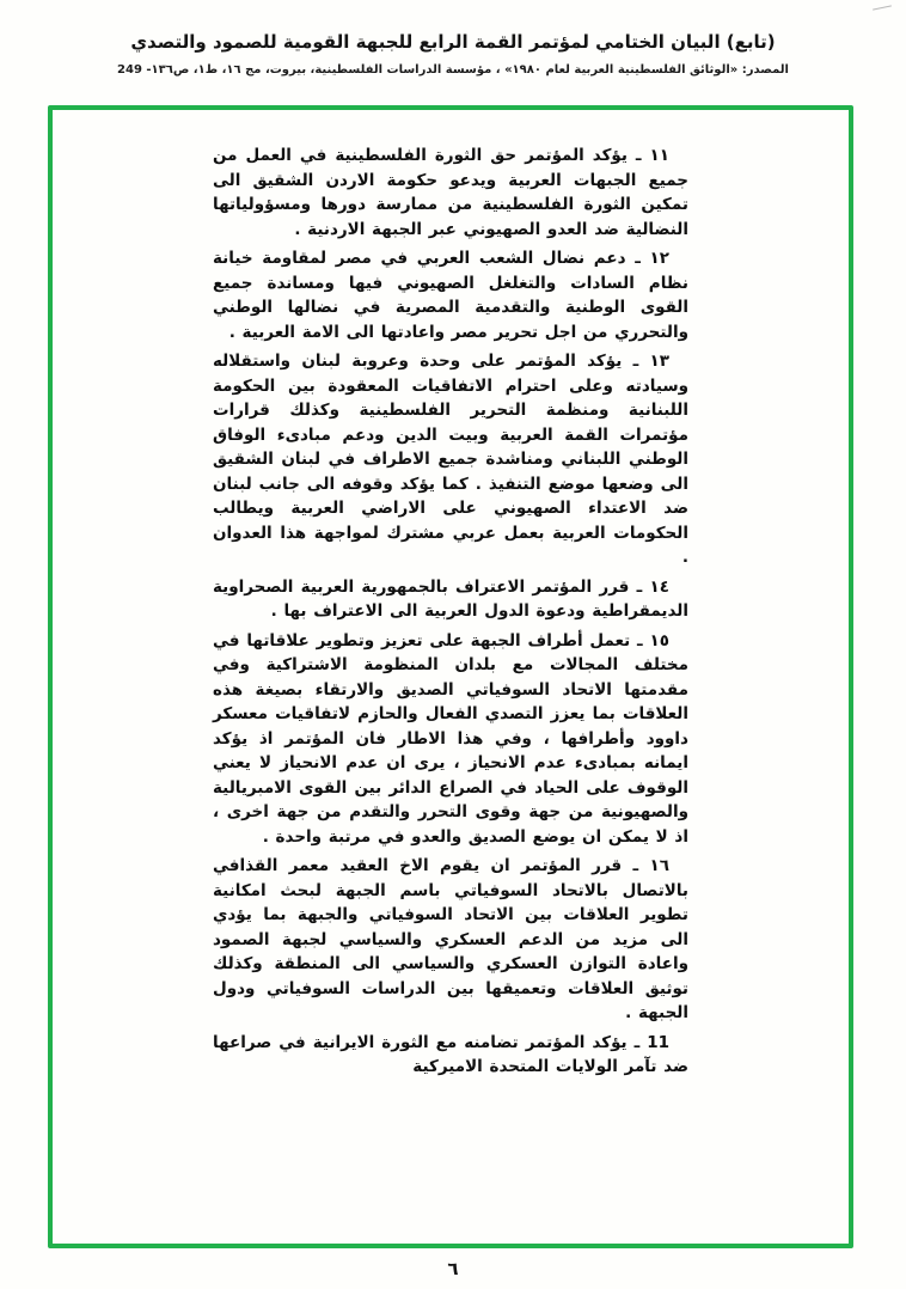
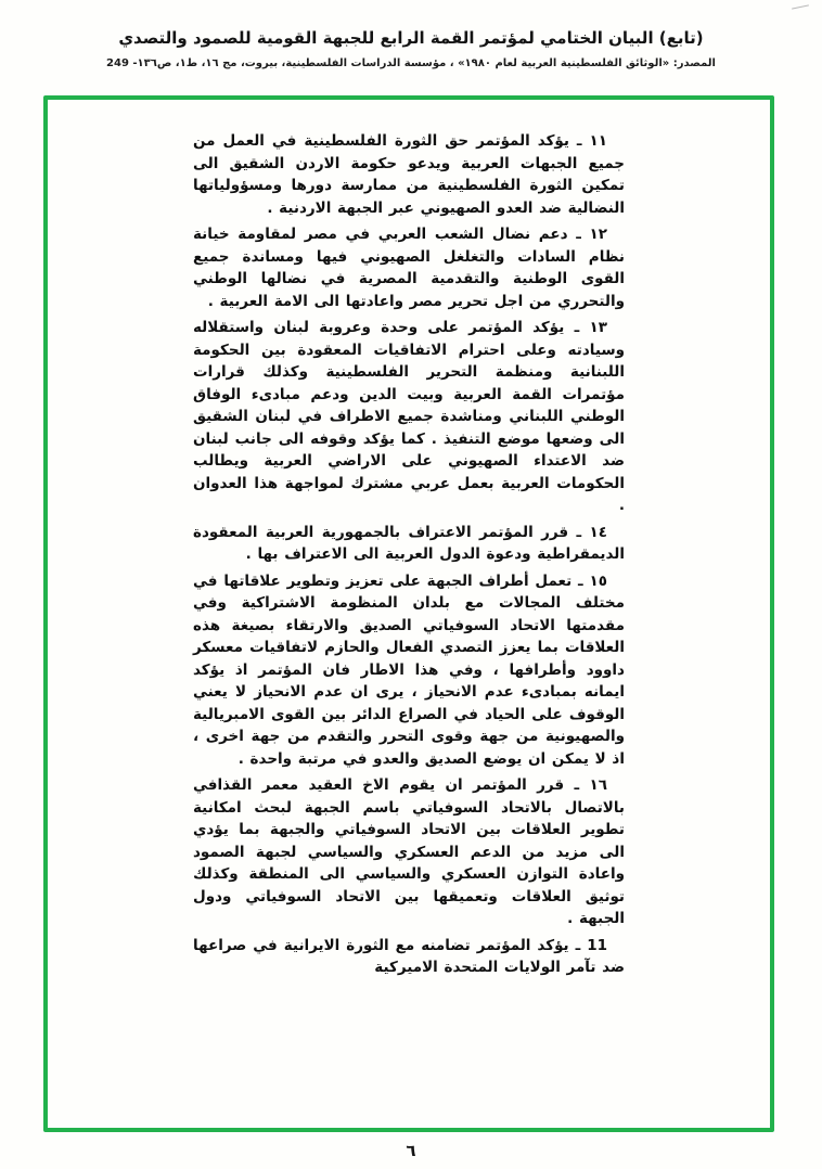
  (تابع) البيان الختامي لمؤتمر القمة الرابع للجبهة القومية للصمود والتصدي
  المصدر: «الوثائق الفلسطينية العربية لعام ١٩٨٠» ، مؤسسة الدراسات الفلسطينية، بيروت، مج ١٦، ط١، ص١٣٦- 249
  ١١ ـ يؤكد المؤتمر حق الثورة الفلسطينية في العمل من جميع الجبهات العربية ويدعو حكومة الاردن الشقيق الى تمكين الثورة الفلسطينية من ممارسة دورها ومسؤولياتها النضالية ضد العدو الصهيوني عبر الجبهة الاردنية .
  ١٢ ـ دعم نضال الشعب العربي في مصر لمقاومة خيانة نظام السادات والتغلغل الصهيوني فيها ومساندة جميع القوى الوطنية والتقدمية المصرية في نضالها الوطني والتحرري من اجل تحرير مصر واعادتها الى الامة العربية .
  ١٣ ـ يؤكد المؤتمر على وحدة وعروبة لبنان واستقلاله وسيادته وعلى احترام الاتفاقيات المعقودة بين الحكومة اللبنانية ومنظمة التحرير الفلسطينية وكذلك قرارات مؤتمرات القمة العربية وبيت الدين ودعم مبادىء الوفاق الوطني اللبناني ومناشدة جميع الاطراف في لبنان الشقيق الى وضعها موضع التنفيذ . كما يؤكد وقوفه الى جانب لبنان ضد الاعتداء الصهيوني على الاراضي العربية ويطالب الحكومات العربية بعمل عربي مشترك لمواجهة هذا العدوان .
- ١٤ ـ قرر المؤتمر الاعتراف بالجمهورية العربية الصحراوية الديمقراطية ودعوة الدول العربية الى الاعتراف بها .
+ ١٤ ـ قرر المؤتمر الاعتراف بالجمهورية العربية المعقودة الديمقراطية ودعوة الدول العربية الى الاعتراف بها .
  ١٥ ـ تعمل أطراف الجبهة على تعزيز وتطوير علاقاتها في مختلف المجالات مع بلدان المنظومة الاشتراكية وفي مقدمتها الاتحاد السوفياتي الصديق والارتقاء بصيغة هذه العلاقات بما يعزز التصدي الفعال والحازم لاتفاقيات معسكر داوود وأطرافها ، وفي هذا الاطار فان المؤتمر اذ يؤكد ايمانه بمبادىء عدم الانحياز ، يرى ان عدم الانحياز لا يعني الوقوف على الحياد في الصراع الدائر بين القوى الامبريالية والصهيونية من جهة وقوى التحرر والتقدم من جهة اخرى ، اذ لا يمكن ان يوضع الصديق والعدو في مرتبة واحدة .
- ١٦ ـ قرر المؤتمر ان يقوم الاخ العقيد معمر القذافي بالاتصال بالاتحاد السوفياتي باسم الجبهة لبحث امكانية تطوير العلاقات بين الاتحاد السوفياتي والجبهة بما يؤدي الى مزيد من الدعم العسكري والسياسي لجبهة الصمود واعادة التوازن العسكري والسياسي الى المنطقة وكذلك توثيق العلاقات وتعميقها بين الدراسات السوفياتي ودول الجبهة .
+ ١٦ ـ قرر المؤتمر ان يقوم الاخ العقيد معمر القذافي بالاتصال بالاتحاد السوفياتي باسم الجبهة لبحث امكانية تطوير العلاقات بين الاتحاد السوفياتي والجبهة بما يؤدي الى مزيد من الدعم العسكري والسياسي لجبهة الصمود واعادة التوازن العسكري والسياسي الى المنطقة وكذلك توثيق العلاقات وتعميقها بين الاتحاد السوفياتي ودول الجبهة .
  11 ـ يؤكد المؤتمر تضامنه مع الثورة الايرانية في صراعها ضد تآمر الولايات المتحدة الاميركية
  ٦
